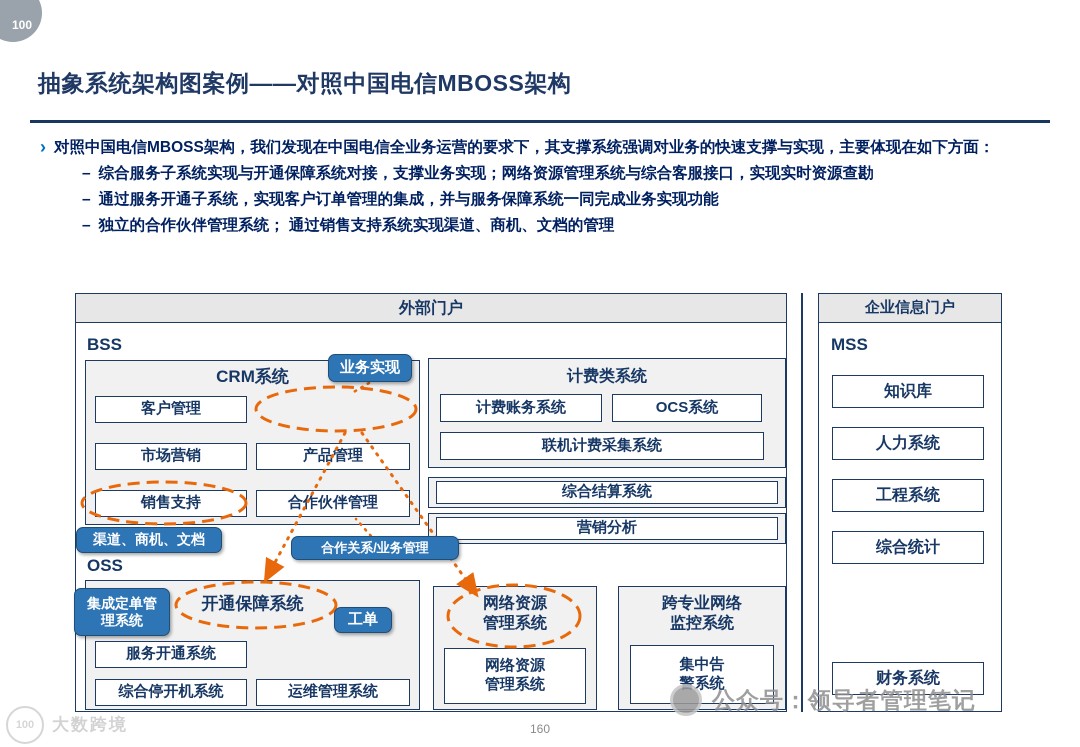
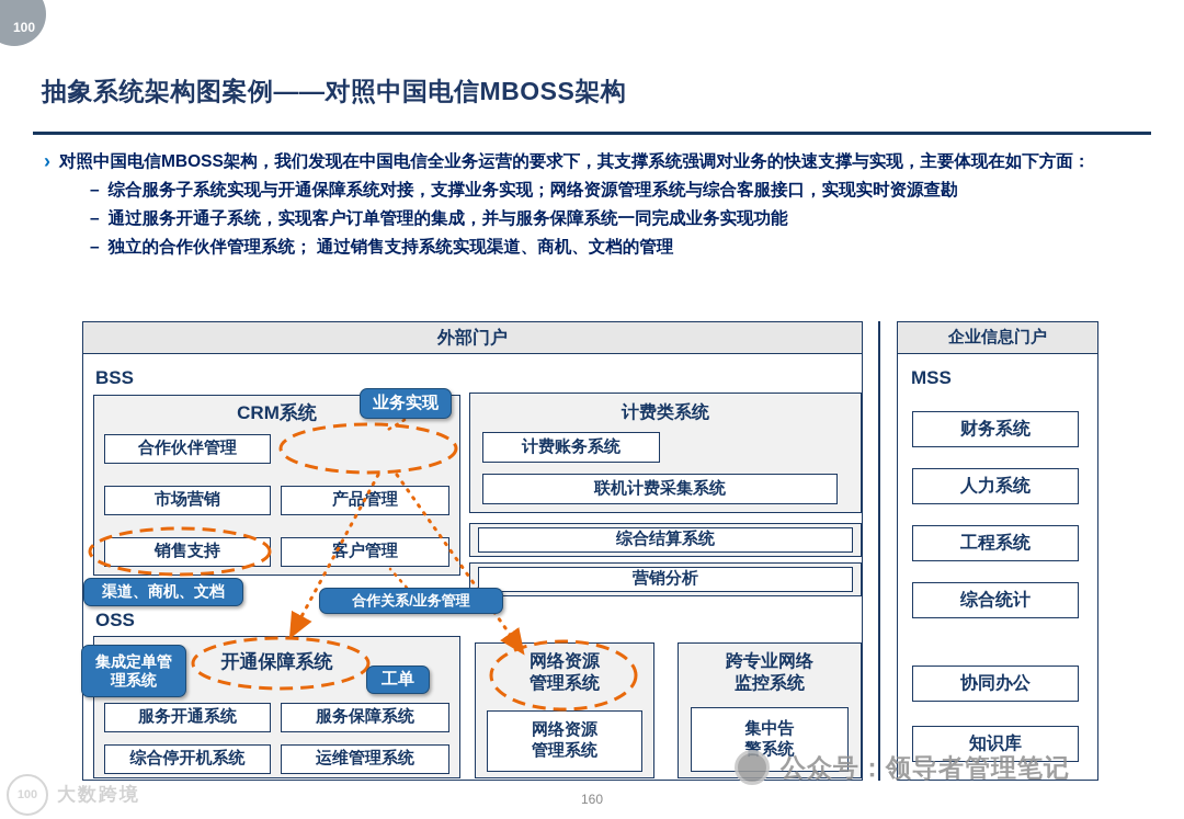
  100
  抽象系统架构图案例——对照中国电信MBOSS架构
  ›
  对照中国电信MBOSS架构，我们发现在中国电信全业务运营的要求下，其支撑系统强调对业务的快速支撑与实现，主要体现在如下方面：
  –
  综合服务子系统实现与开通保障系统对接，支撑业务实现；网络资源管理系统与综合客服接口，实现实时资源查勘
  –
  通过服务开通子系统，实现客户订单管理的集成，并与服务保障系统一同完成业务实现功能
  –
  独立的合作伙伴管理系统； 通过销售支持系统实现渠道、商机、文档的管理
  外部门户
  企业信息门户
  BSS
  MSS
  OSS
  CRM系统
- 客户管理
+ 合作伙伴管理
  市场营销
  产品管理
  销售支持
- 合作伙伴管理
+ 客户管理
  计费类系统
  计费账务系统
- OCS系统
  联机计费采集系统
  综合结算系统
  营销分析
- 知识库
+ 财务系统
  人力系统
  工程系统
  综合统计
+ 协同办公
- 财务系统
+ 知识库
  开通保障系统
  服务开通系统
+ 服务保障系统
  综合停开机系统
  运维管理系统
  网络资源
  管理系统
  网络资源
  管理系统
  跨专业网络
  监控系统
  集中告
  警系统
  业务实现
  渠道、商机、文档
  合作关系/业务管理
  集成定单管
  理系统
  工单
  公众号：领导者管理笔记
  160
  100
  大数跨境
